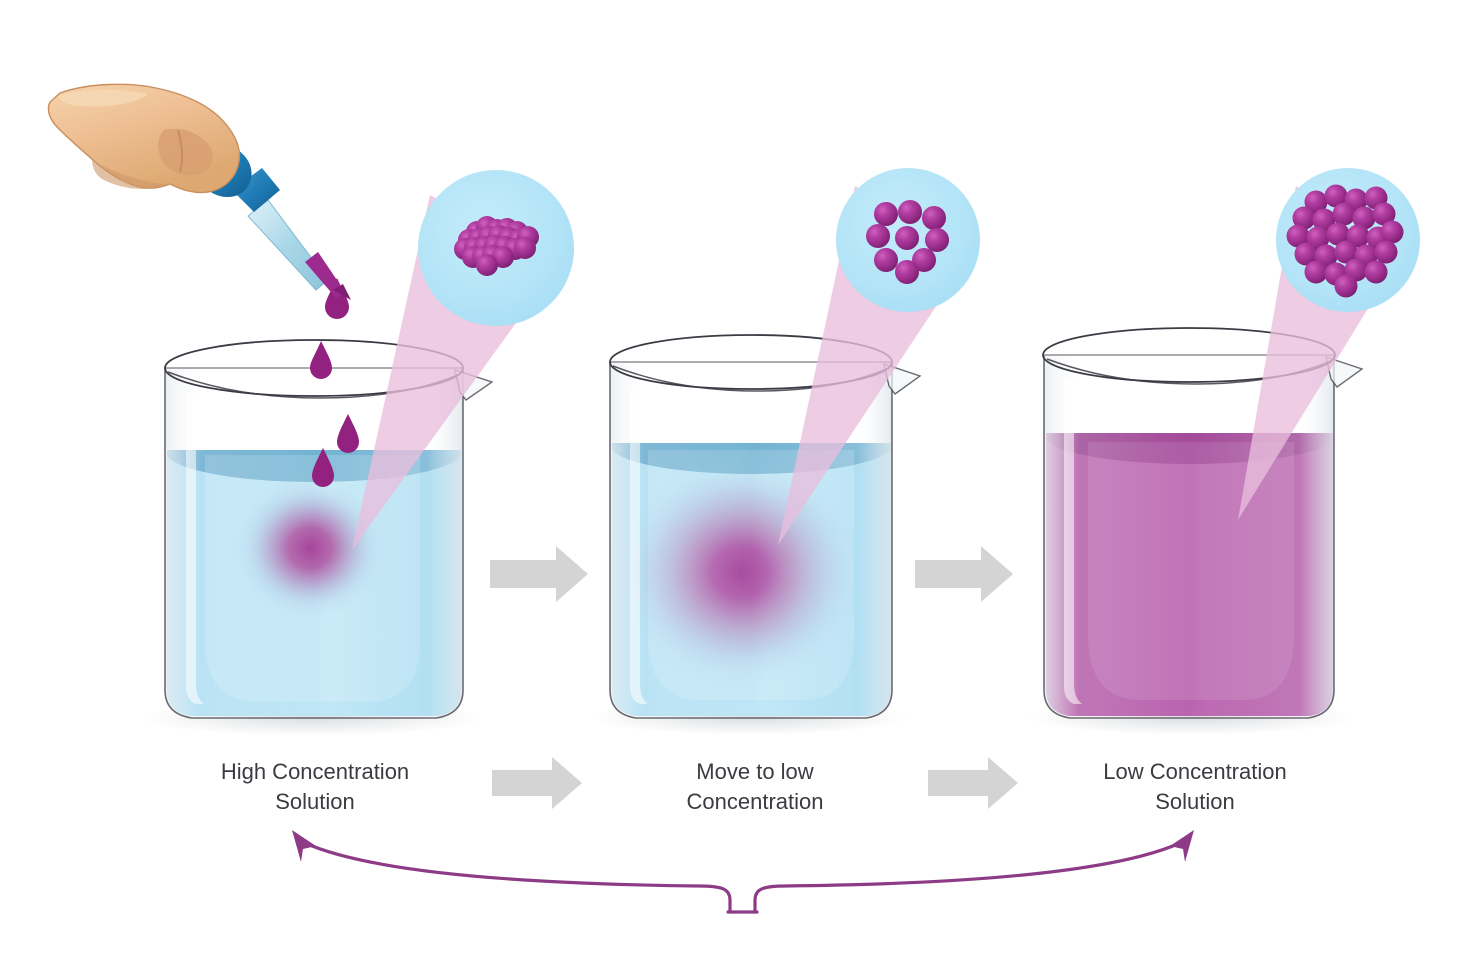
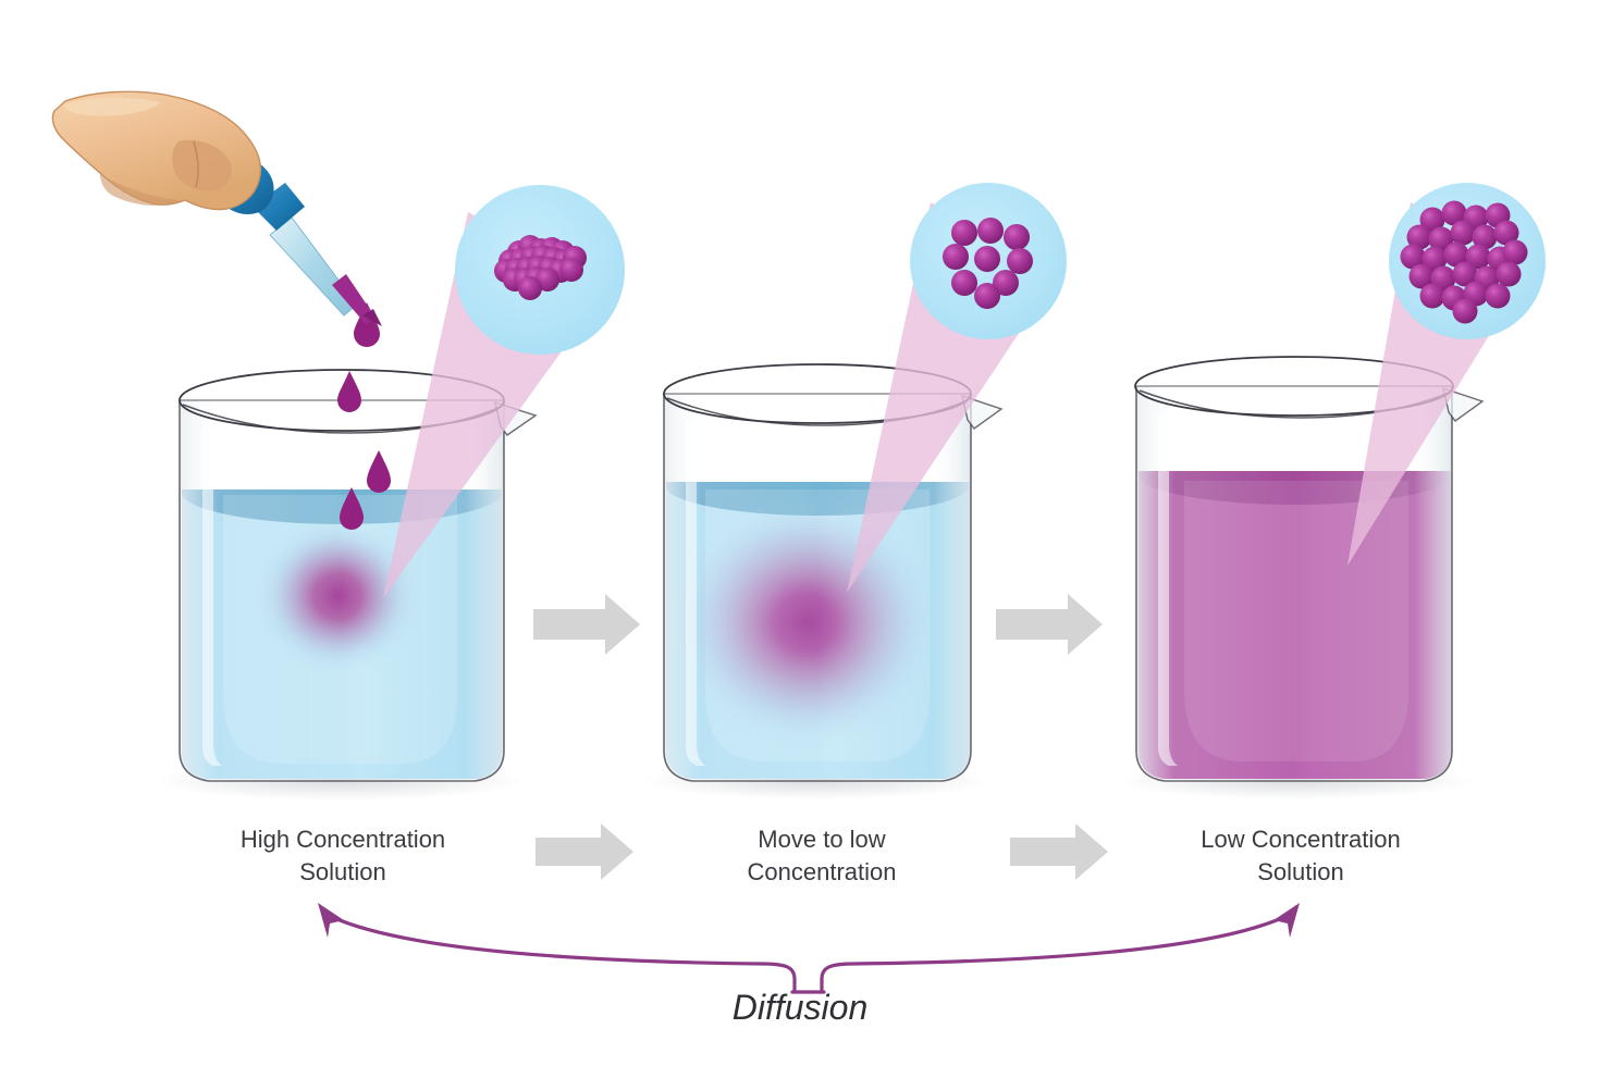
  High Concentration
  Solution
  Move to low
  Concentration
  Low Concentration
  Solution
+ Diffusion
